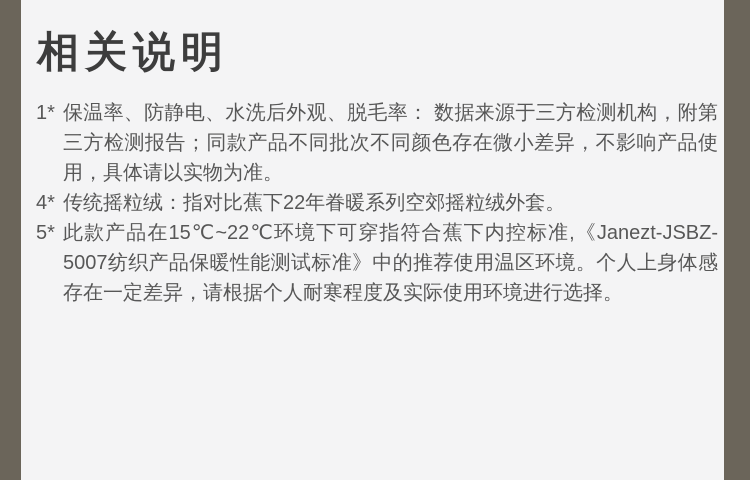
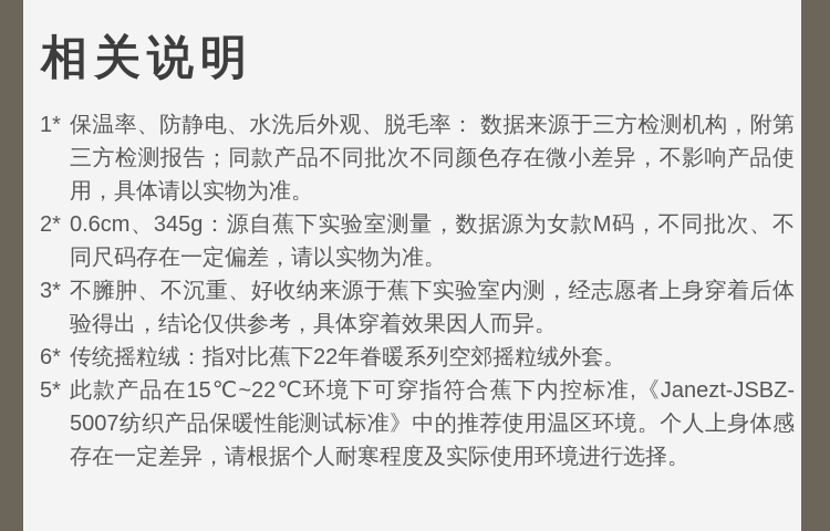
  相关说明
  1*
  保温率、防静电、水洗后外观、脱毛率： 数据来源于三方检测机构，附第三方检测报告；同款产品不同批次不同颜色存在微小差异，不影响产品使用，具体请以实物为准。
+ 2*
+ 0.6cm、345g：源自蕉下实验室测量，数据源为女款M码，不同批次、不同尺码存在一定偏差，请以实物为准。
+ 3*
+ 不臃肿、不沉重、好收纳来源于蕉下实验室内测，经志愿者上身穿着后体验得出，结论仅供参考，具体穿着效果因人而异。
- 4*
+ 6*
  传统摇粒绒：指对比蕉下22年眷暖系列空郊摇粒绒外套。
  5*
  此款产品在15℃~22℃环境下可穿指符合蕉下内控标准,《Janezt-JSBZ-5007纺织产品保暖性能测试标准》中的推荐使用温区环境。个人上身体感存在一定差异，请根据个人耐寒程度及实际使用环境进行选择。
